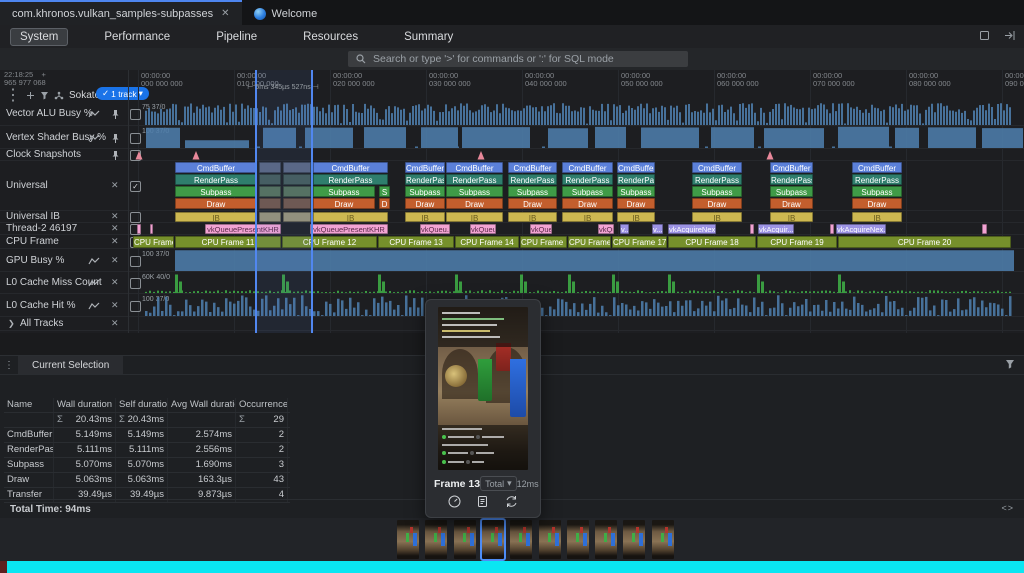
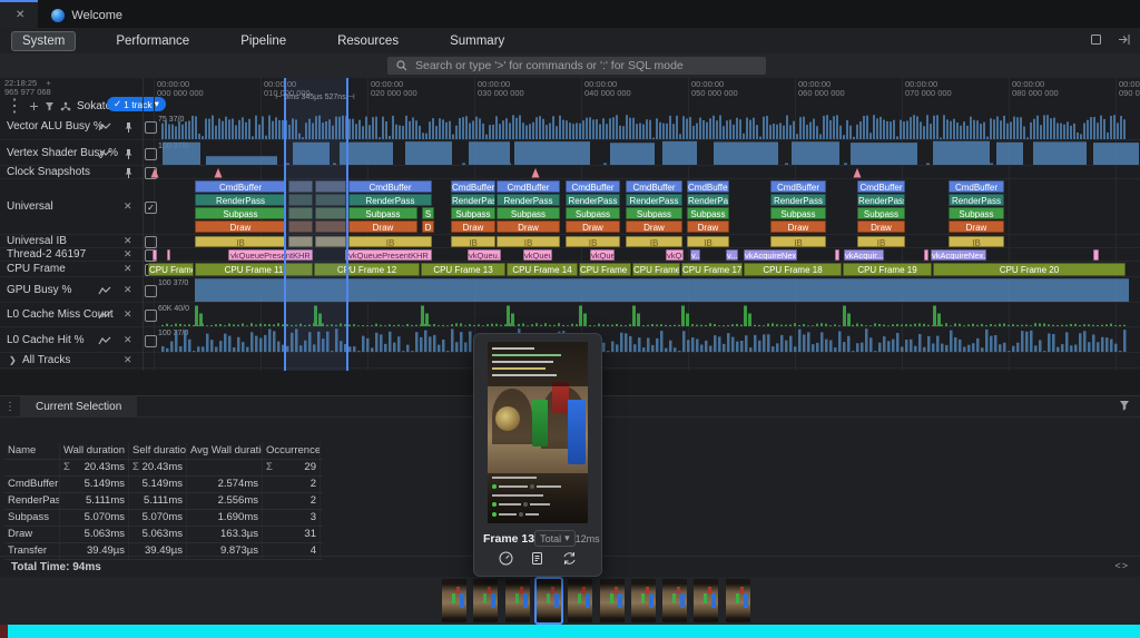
- com.khronos.vulkan_samples-subpasses
  ✕
  Welcome
  System
  Performance
  Pipeline
  Resources
  Summary
  Search or type '>' for commands or ':' for SQL mode
  22:18:25 +
  965 977 068
  ⋮
  Sokat
  ✓
  1 track
  ▾
  00:00:00
  000 000 000
  00:0000
  010 000 000
  00:00:00
  020 000 000
  00:00:00
  030 000 000
  00:00:00
  040 000 000
  00:00:00
  050 000 000
  00:00:00
  060 000 000
  00:00:00
  070 000 000
  00:00:00
  080 000 000
  Vector ALU Busy %
  Vertex Shader Busy %
  Clock Snapshots
  Universal
  ✕
  ✓
  Universal IB
  ✕
  Thread-2 46197
  ✕
  CPU Frame
  ✕
  GPU Busy %
  ✕
  L0 Cache Miss Cot
  ✕
  L0 Cache Hit %
  ✕
  ❯
  All Tracks
  ✕
  CmdBuffer
  RenderPass
  Subpass
  Draw
  IB
  CmdBuffer
  RenderPass
  Subpass
  Draw
  IB
  CmdBuffer
  RenderPas
  Subpass
  Draw
  IB
  CmdBuffer
  RenderPass
  Subpass
  Draw
  IB
  CmdBuffer
  RenderPass
  Subpass
  Draw
  IB
  CmdBuffer
  RenderPass
  Subpass
  Draw
  IB
  CmdBuffer
  RenderPa
  Subpass
  Draw
  IB
  CmdBuffer
  RenderPass
  Subpass
  Draw
  IB
  CmdBuffer
  RenderPas
  Subpass
  Draw
  IB
  CmdBuffer
  RenderPass
  Subpass
  Draw
  IB
  S
  D
  vkQueuePresntKHR
  vkQueuePresentKHR
  vkQueu..
  v..
  v...
  vkAcquireNex
  vkAcquir...
  vkAcquireNex.
  CPU Fram
  CPU Frame 11
  CU Frame 12
  CPU Frame 13
  CPU Frame 14
  CPU Frame
  CPU Frame
  CPU Frame 17
  CPU Frame 18
  CPU Frame 19
  CPU Frame 20
  ⋮
  Current Selection
  Name
  Wall duration
  Self duratio
  Avg Wall durati
  Occurrence
  Σ
  20.43ms
  Σ
  20.43ms
  Σ
  29
  CmdBuffer
  5.149ms
  5.149ms
  2.574ms
  2
  RenderPas
  5.111ms
  5.111ms
  2.556ms
  2
  Subpass
  5.070ms
  5.070ms
  1.690ms
  3
  Draw
  5.063ms
  5.063ms
  163.3µs
- 43
+ 31
  Transfer
  39.49µs
  39.49µs
  9.873µs
  4
  Total Time: 94ms
  <>
  Frame 13
  Total
  ▾
  12ms
